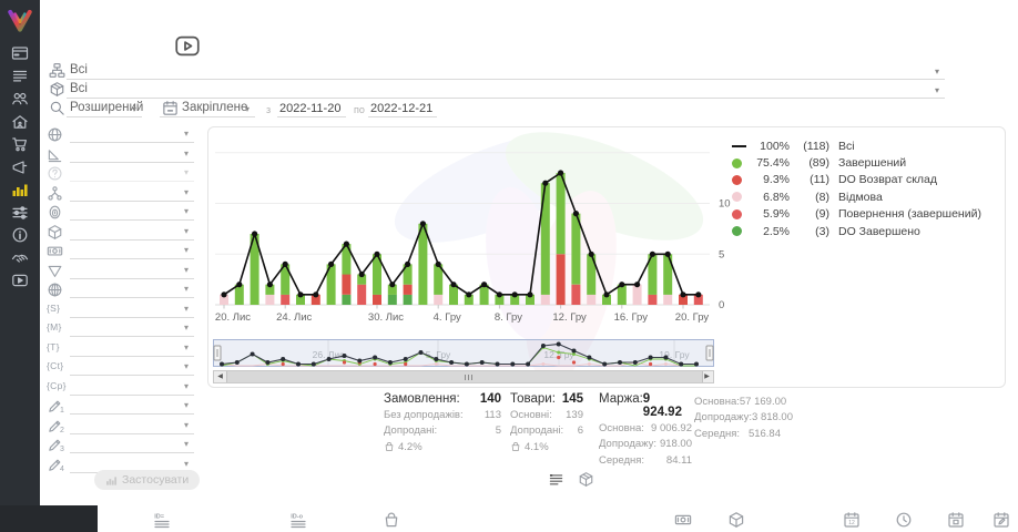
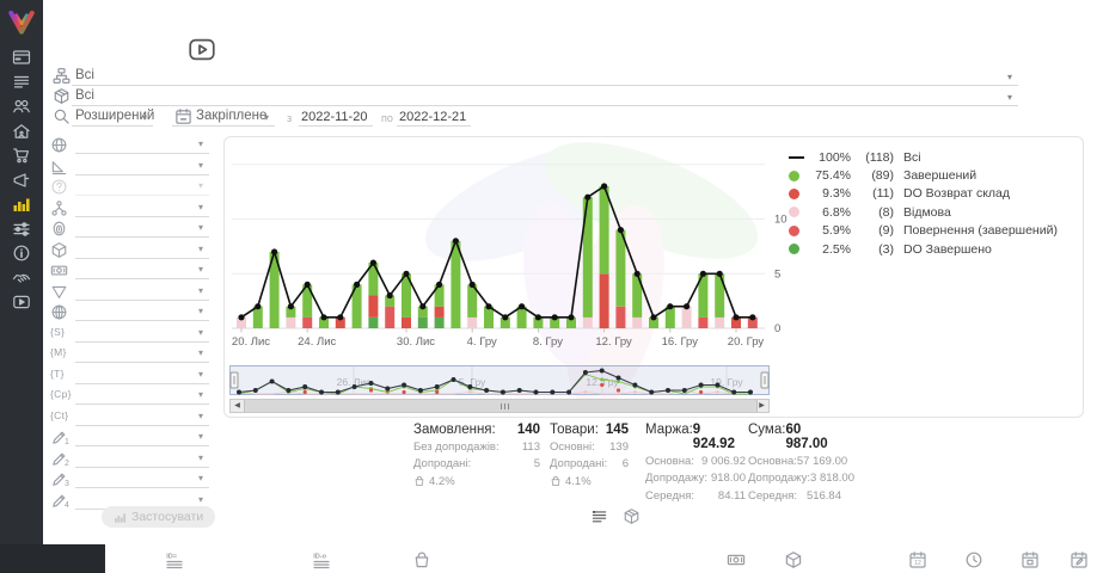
  Всі
  ▾
  Всі
  ▾
  Розширений
  ▾
  Закріплене
  ▾
  з
  2022-11-20
  по
  2022-12-21
  ▾
  ▾
  ▾
  ▾
  ▾
  ▾
  ▾
  ▾
  ▾
  {S}
  ▾
  {M}
  ▾
  {T}
  ▾
- {Ct}
+ {Cp}
  ▾
- {Cp}
+ {Ct}
  ▾
  ▾
  ▾
  ▾
  ▾
  Застосувати
  20. Лис
  24. Лис
  30. Лис
  4. Гру
  8. Гру
  12. Гру
  16. Гру
  20. Гру
  0
  5
  10
  26. Лис
  5. Гру
  12. Гру
  19. Гру
  100%
  (118)
  Всі
  75.4%
  (89)
  Завершений
  9.3%
  (11)
  DO Возврат склад
  6.8%
  (8)
  Відмова
  5.9%
  (9)
  Повернення (завершений)
  2.5%
  (3)
  DO Завершено
  Замовлення:
  140
  Без допродажів:
  113
  Допродані:
  5
  4.2%
  Товари:
  145
  Основні:
  139
  Допродані:
  6
  4.1%
  Маржа:
  9 924.92
  Основна:
  9 006.92
  Допродажу:
  918.00
  Середня:
  84.11
+ Сума:
+ 60 987.00
  Основна:
  57 169.00
  Допродажу:
  3 818.00
  Середня:
  516.84
